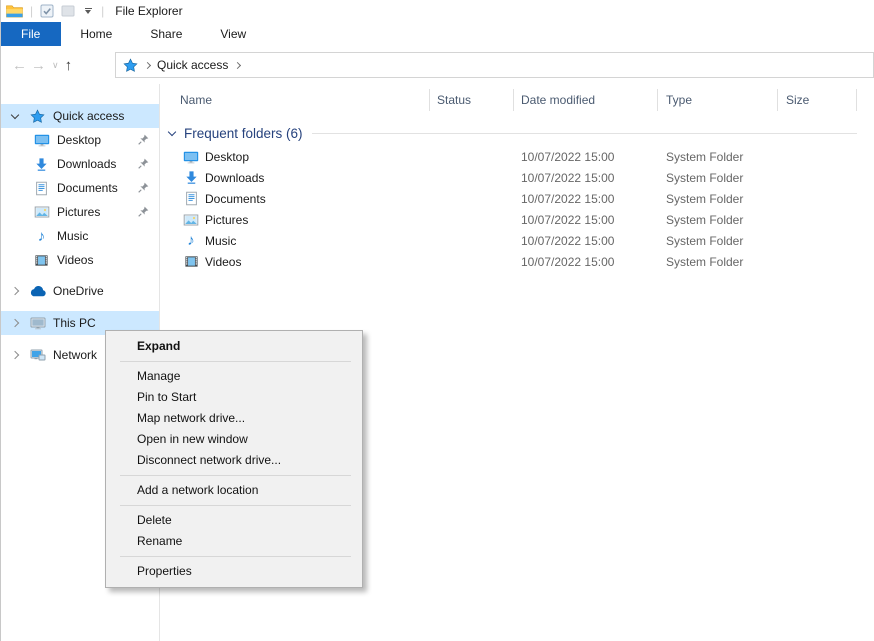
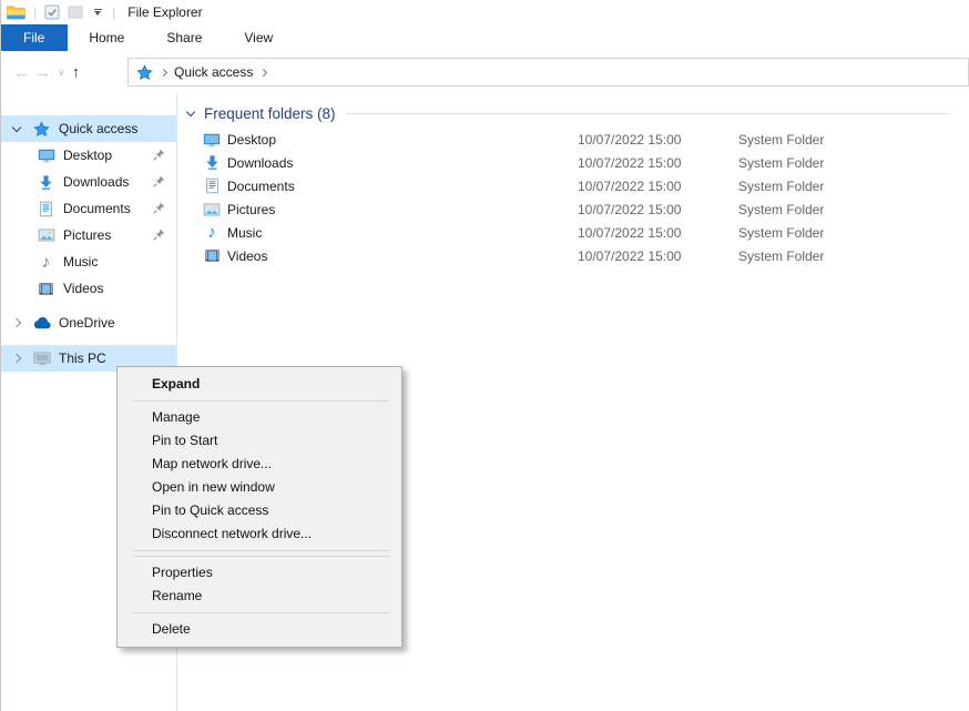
  |
  |
  File Explorer
  File
  Home
  Share
  View
  ←
  →
  ∨
  ↑
  Quick access
  Quick access
  Desktop
  Downloads
  Documents
  Pictures
  ♪
  Music
  Videos
  OneDrive
  This PC
- Network
- Name
- Status
- Date modified
- Type
- Size
- Frequent folders (6)
+ Frequent folders (8)
  Desktop
  10/07/2022 15:00
  System Folder
  Downloads
  10/07/2022 15:00
  System Folder
  Documents
  10/07/2022 15:00
  System Folder
  Pictures
  10/07/2022 15:00
  System Folder
  ♪
  Music
  10/07/2022 15:00
  System Folder
  Videos
  10/07/2022 15:00
  System Folder
  Expand
  Manage
  Pin to Start
  Map network drive...
  Open in new window
+ Pin to Quick access
  Disconnect network drive...
- Add a network location
- Delete
+ Properties
  Rename
- Properties
+ Delete
